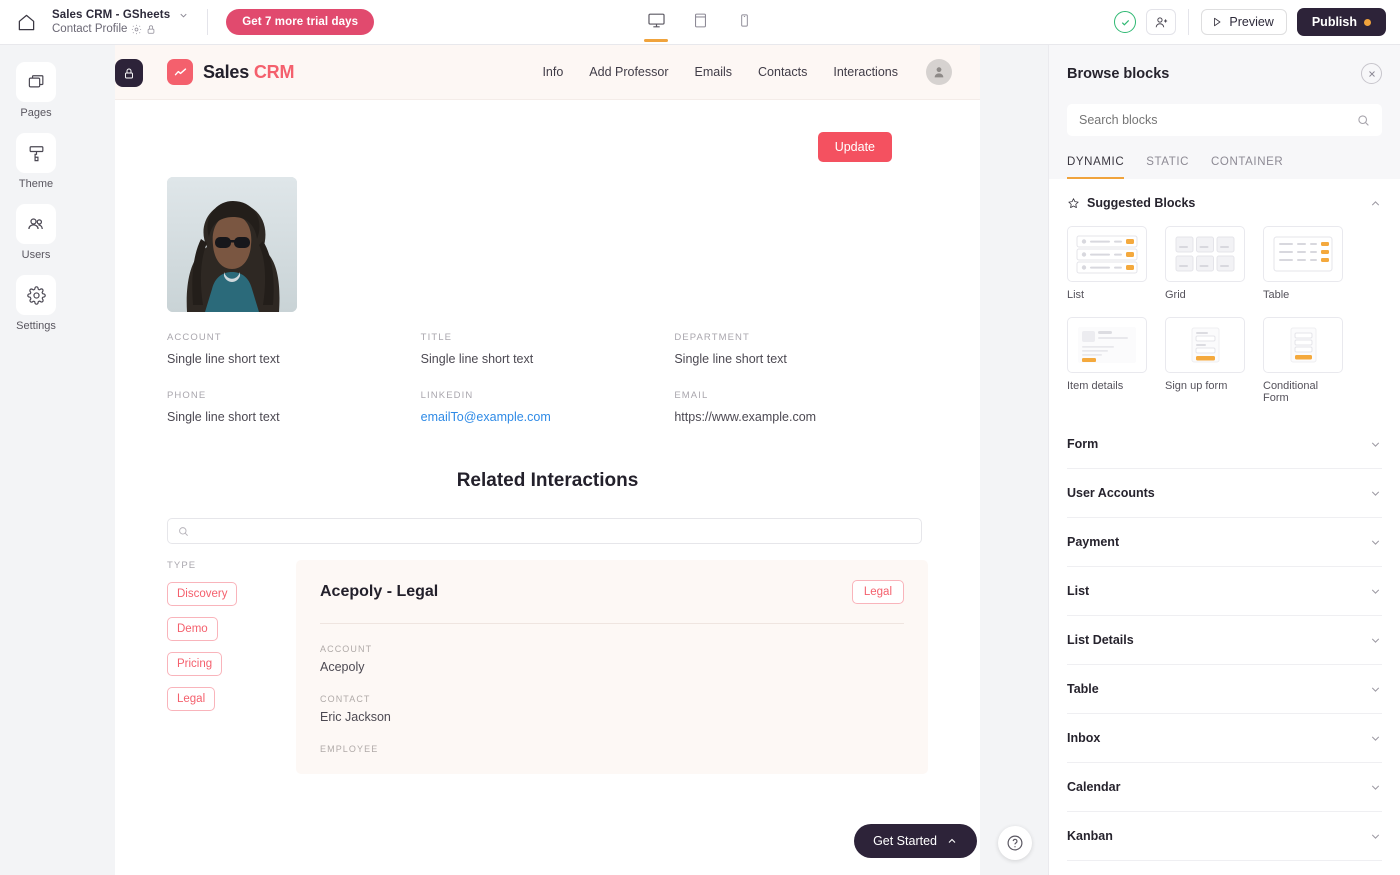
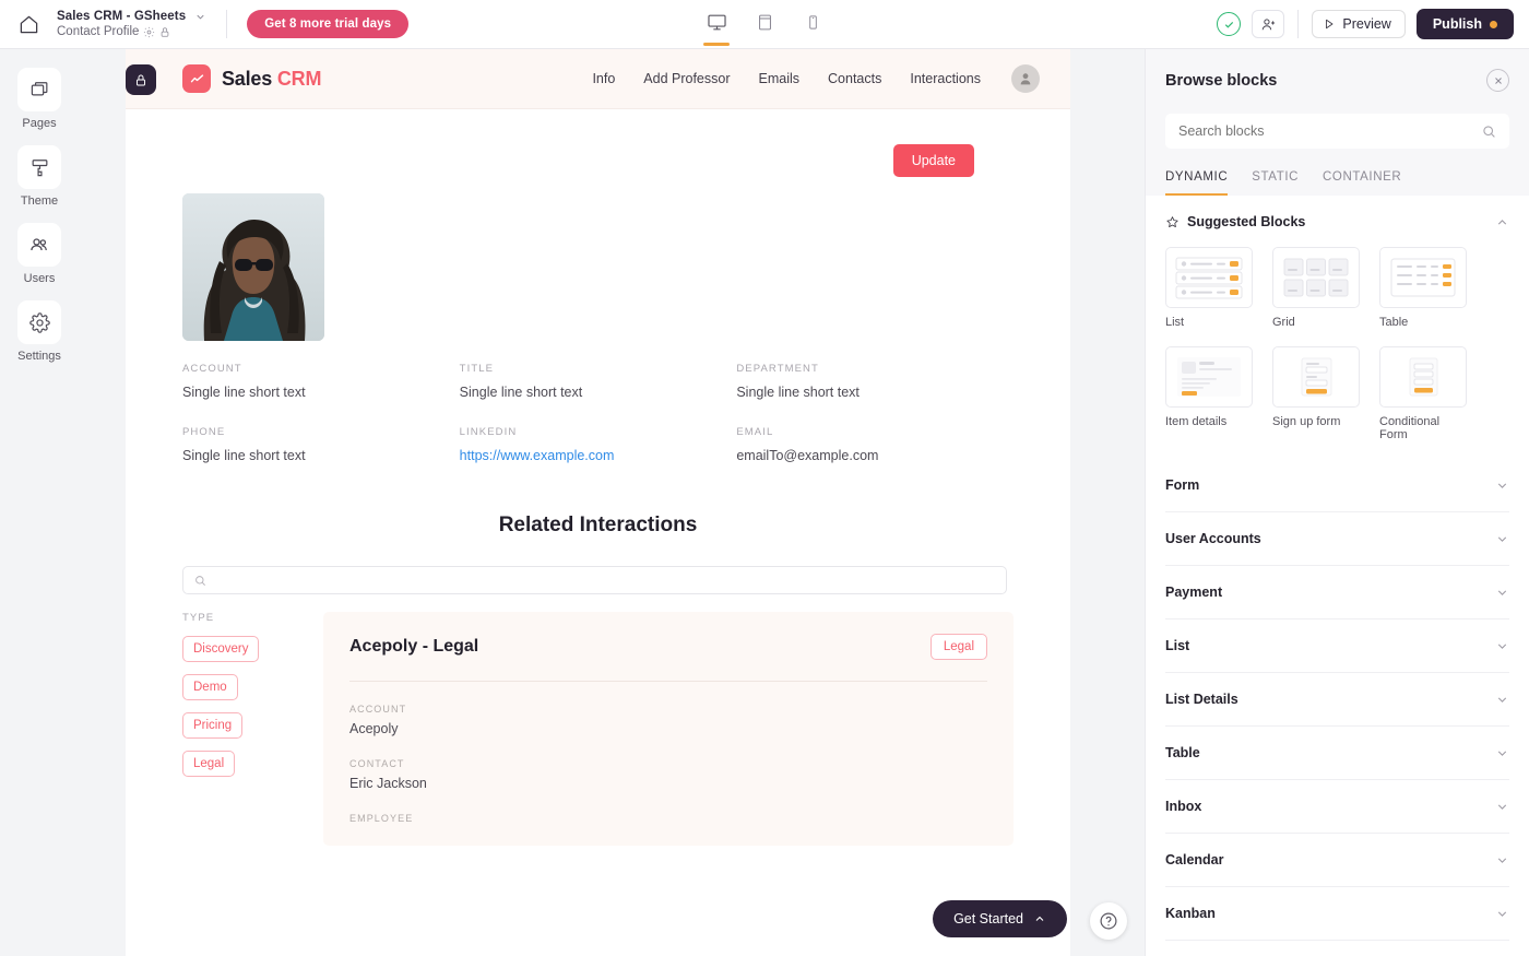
  Sales CRM - GSheets
  Contact Profile
- Get 7 more trial days
+ Get 8 more trial days
  Preview
  Publish
  Pages
  Theme
  Users
  Settings
  Sales CRM
  Info
  Add Professor
  Emails
  Contacts
  Interactions
  Update
  ACCOUNT
  Single line short text
  TITLE
  Single line short text
  DEPARTMENT
  Single line short text
  PHONE
  Single line short text
  LINKEDIN
- emailTo@example.com
+ https://www.example.com
  EMAIL
- https://www.example.com
+ emailTo@example.com
  Related Interactions
  TYPE
  Discovery
  Demo
  Pricing
  Legal
  Acepoly - Legal
  Legal
  ACCOUNT
  Acepoly
  CONTACT
  Eric Jackson
  EMPLOYEE
  Get Started
  Browse blocks
  Search blocks
  DYNAMIC
  STATIC
  CONTAINER
  Suggested Blocks
  List
  Grid
  Table
  Item details
  Sign up form
  Conditional Form
  Form
  User Accounts
  Payment
  List
  List Details
  Table
  Inbox
  Calendar
  Kanban
